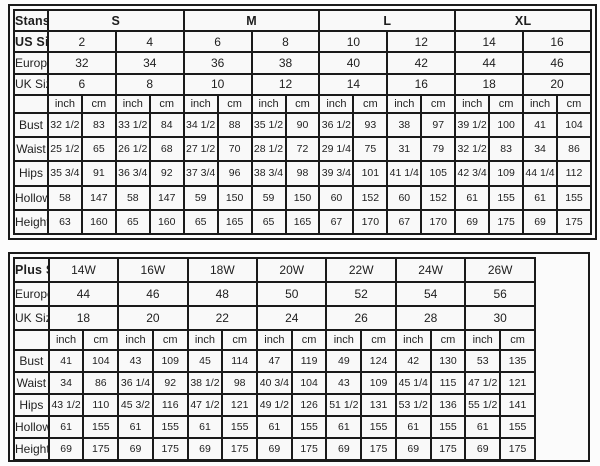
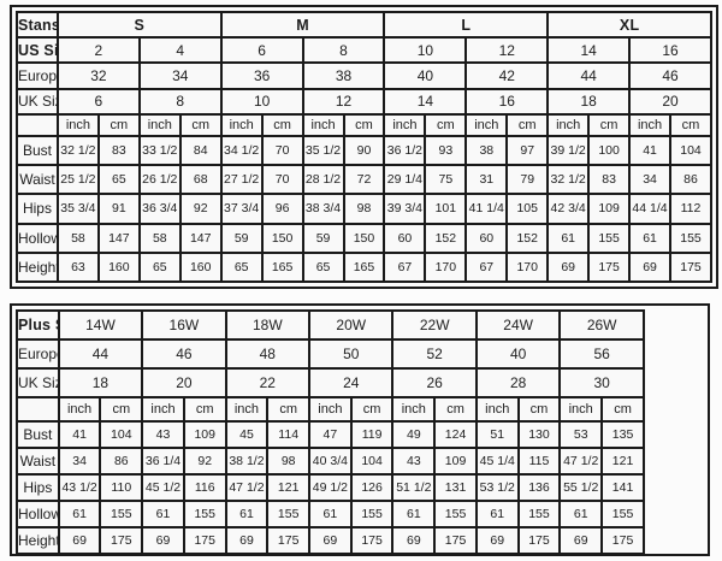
  US Si	2	4	6	8	10	12	14	16
  Europ	32	34	36	38	40	42	44	46
  UK Si	6	8	10	12	14	16	18	20
  	inch	cm	inch	cm	inch	cm	inch	cm	inch	cm	inch	cm	inch	cm	inch	cm
- Bust	32 1/2	83	33 1/2	84	34 1/2	88	35 1/2	90	36 1/2	93	38	97	39 1/2	100	41	104
+ Bust	32 1/2	83	33 1/2	84	34 1/2	70	35 1/2	90	36 1/2	93	38	97	39 1/2	100	41	104
  Waist	25 1/2	65	26 1/2	68	27 1/2	70	28 1/2	72	29 1/4	75	31	79	32 1/2	83	34	86
  Hips	35 3/4	91	36 3/4	92	37 3/4	96	38 3/4	98	39 3/4	101	41 1/4	105	42 3/4	109	44 1/4	112
  Hollow	58	147	58	147	59	150	59	150	60	152	60	152	61	155	61	155
  Heigh	63	160	65	160	65	165	65	165	67	170	67	170	69	175	69	175
  Plus	14W	16W	18W	20W	22W	24W	26W
- Europ	44	46	48	50	52	54	56
+ Europ	44	46	48	50	52	40	56
  UK Si	18	20	22	24	26	28	30
  	inch	cm	inch	cm	inch	cm	inch	cm	inch	cm	inch	cm	inch	cm
- Bust	41	104	43	109	45	114	47	119	49	124	42	130	53	135
+ Bust	41	104	43	109	45	114	47	119	49	124	51	130	53	135
  Waist	34	86	36 1/4	92	38 1/2	98	40 3/4	104	43	109	45 1/4	115	47 1/2	121
- Hips	43 1/2	110	45 3/2	116	47 1/2	121	49 1/2	126	51 1/2	131	53 1/2	136	55 1/2	141
+ Hips	43 1/2	110	45 1/2	116	47 1/2	121	49 1/2	126	51 1/2	131	53 1/2	136	55 1/2	141
  Hollow	61	155	61	155	61	155	61	155	61	155	61	155	61	155
  Heigh	69	175	69	175	69	175	69	175	69	175	69	175	69	175
